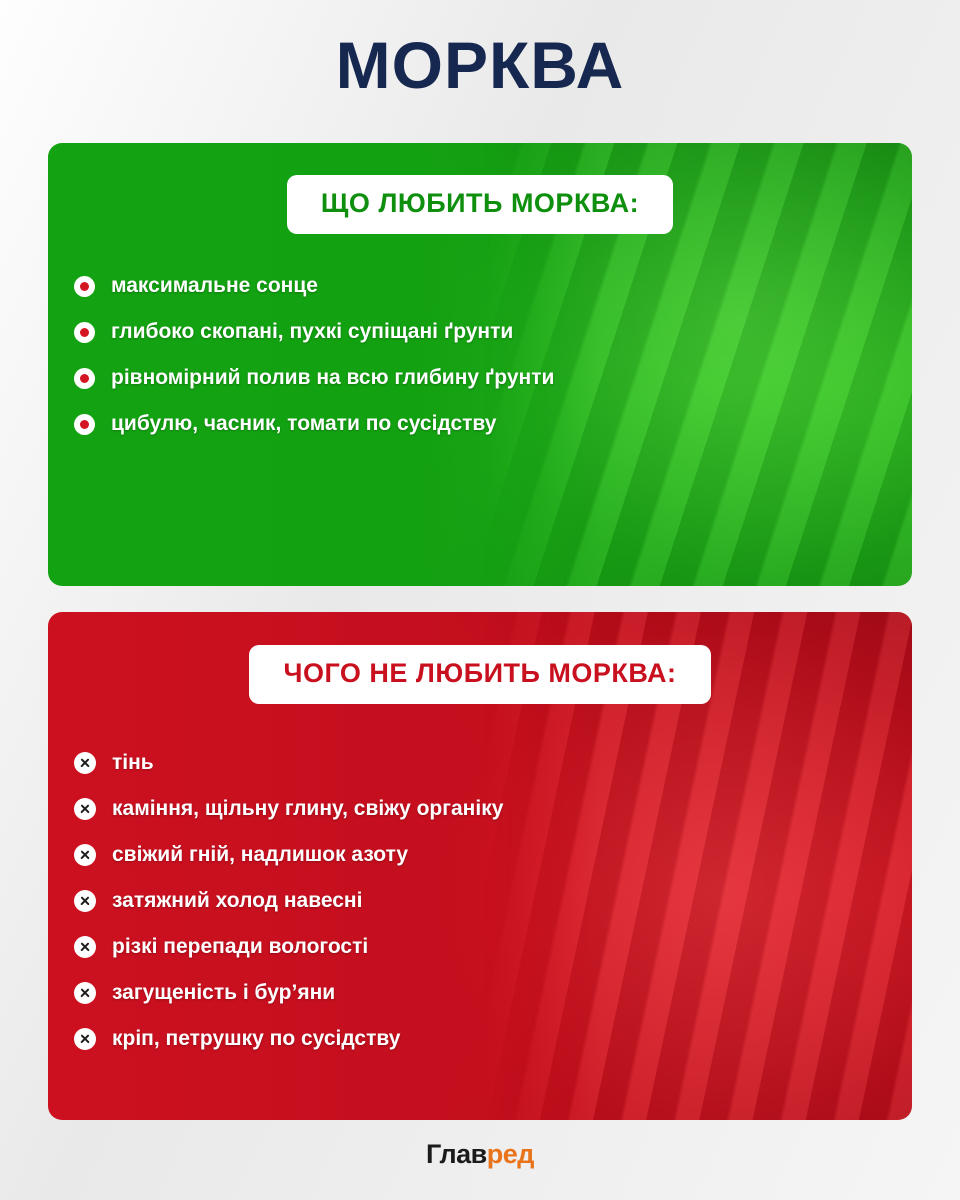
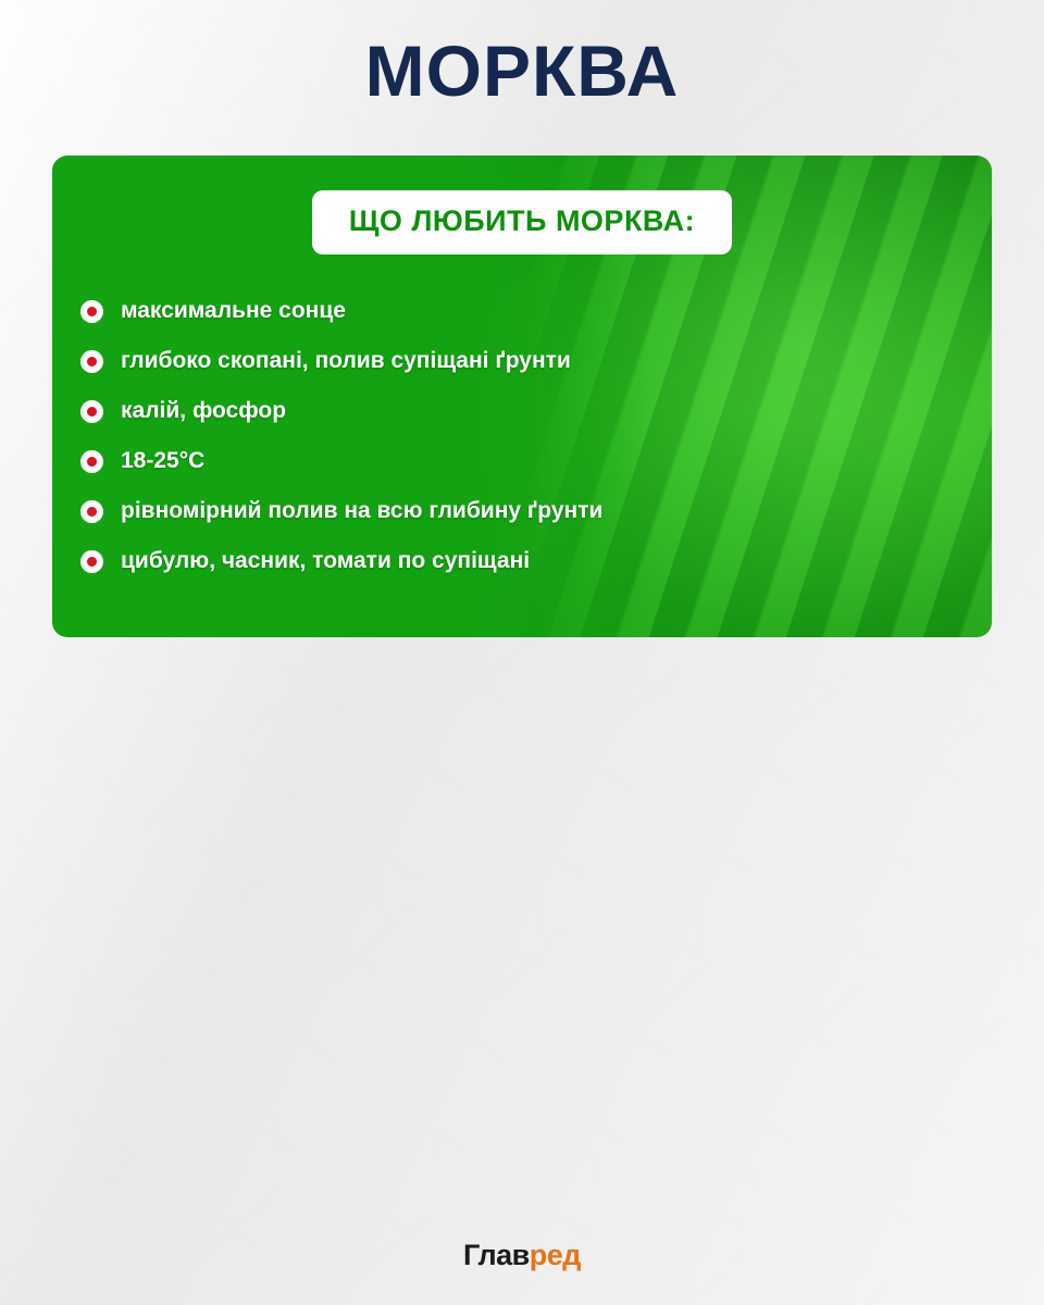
  МОРКВА
  ЩО ЛЮБИТЬ МОРКВА:
  максимальне сонце
- глибоко скопані, пухкі супіщані ґрунти
+ глибоко скопані, полив супіщані ґрунти
+ калій, фосфор
+ 18-25°C
  рівномірний полив на всю глибину ґрунти
- цибулю, часник, томати по сусідству
+ цибулю, часник, томати по супіщані
- ЧОГО НЕ ЛЮБИТЬ МОРКВА:
- тінь
- каміння, щільну глину, свіжу органіку
- свіжий гній, надлишок азоту
- затяжний холод навесні
- різкі перепади вологості
- загущеність і бур’яни
- кріп, петрушку по сусідству
  Главред
